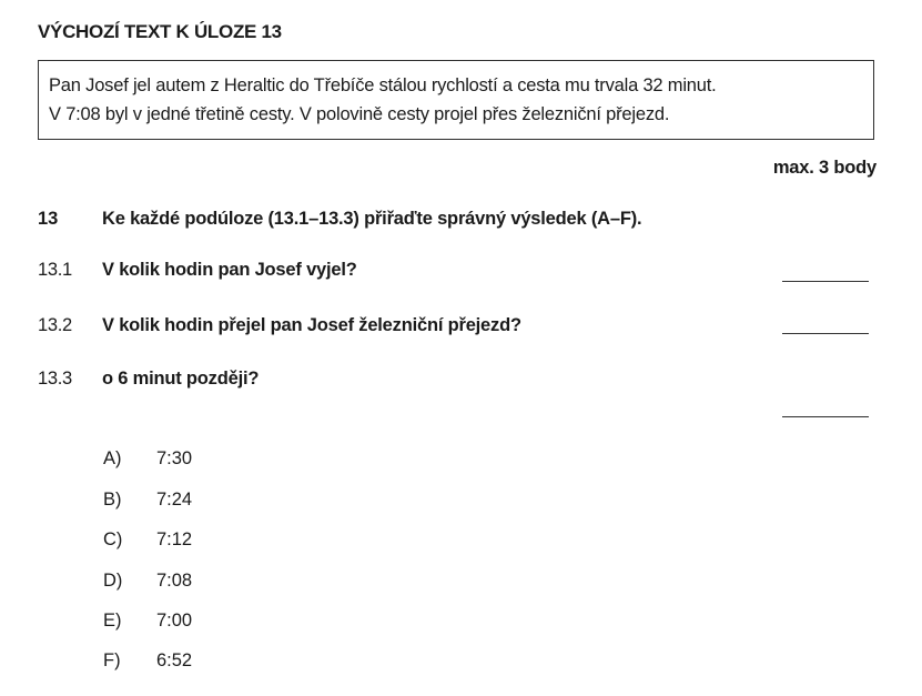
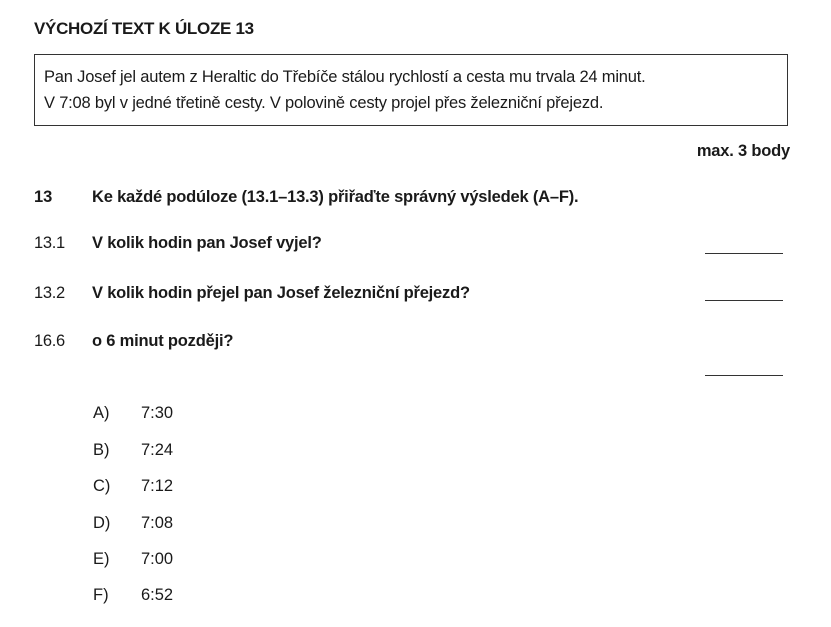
  VÝCHOZÍ TEXT K ÚLOZE 13
- Pan Josef jel autem z Heraltic do Třebíče stálou rychlostí a cesta mu trvala 32 minut.
+ Pan Josef jel autem z Heraltic do Třebíče stálou rychlostí a cesta mu trvala 24 minut.
  V 7:08 byl v jedné třetině cesty. V polovině cesty projel přes železniční přejezd.
  max. 3 body
  13
  Ke každé podúloze (13.1–13.3) přiřaďte správný výsledek (A–F).
  13.1
  V kolik hodin pan Josef vyjel?
  13.2
  V kolik hodin přejel pan Josef železniční přejezd?
- 13.3
+ 16.6
  o 6 minut později?
  A)
  7:30
  B)
  7:24
  C)
  7:12
  D)
  7:08
  E)
  7:00
  F)
  6:52
